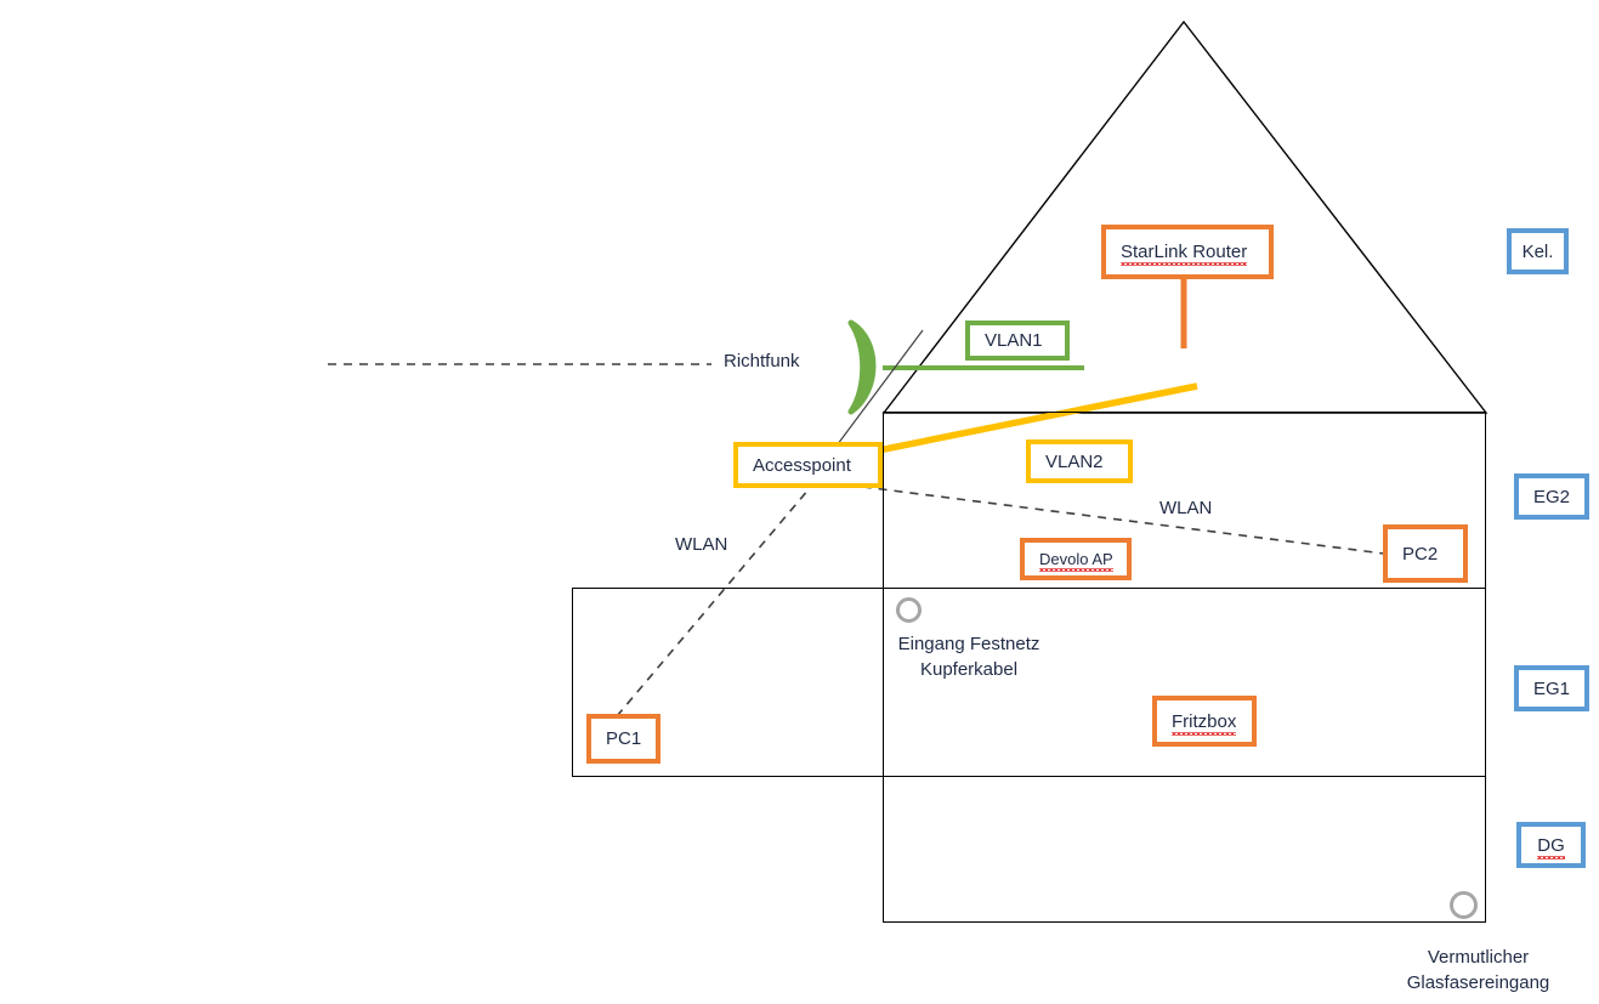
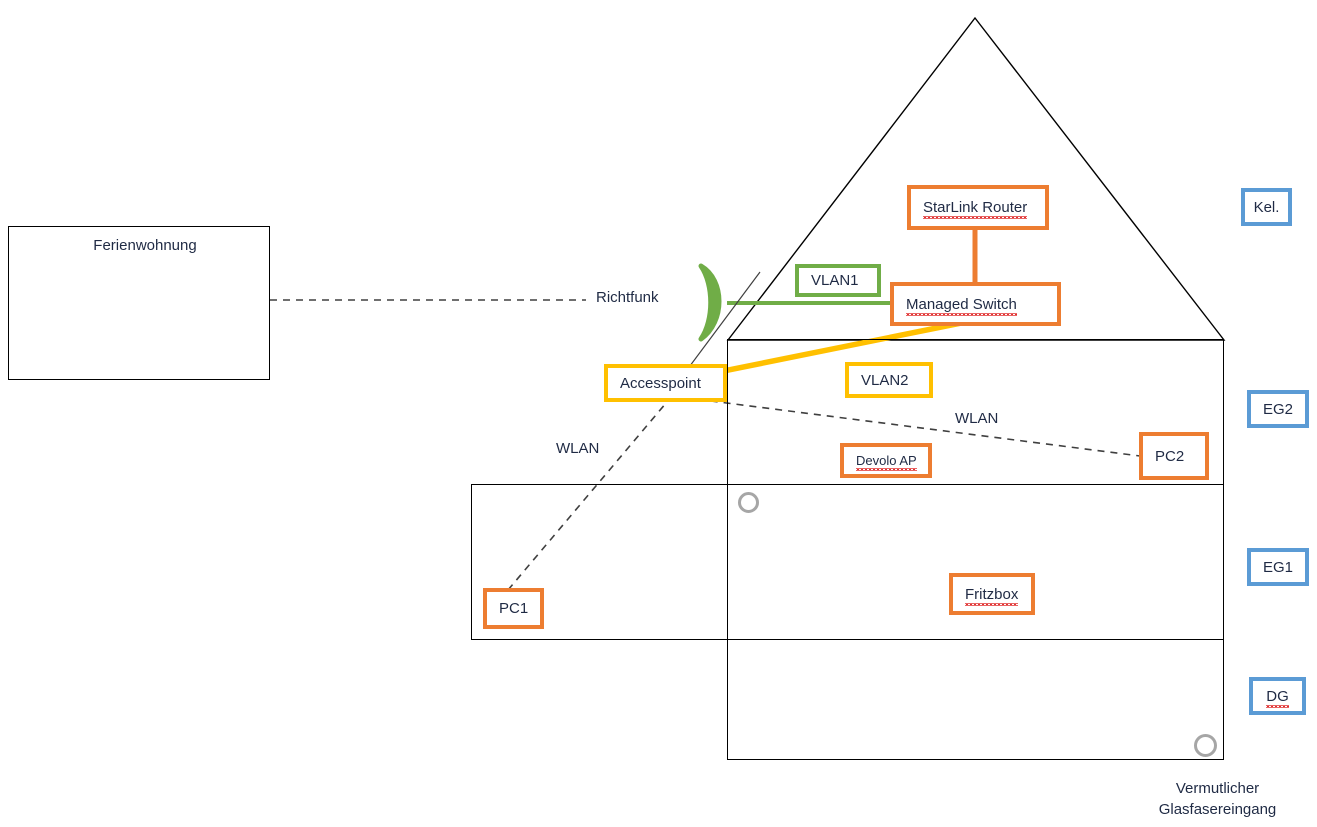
+ Ferienwohnung
  StarLink Router
+ Managed Switch
  VLAN1
  Accesspoint
  VLAN2
  Devolo AP
  PC2
  PC1
  Fritzbox
  Kel.
  EG2
  EG1
  DG
  Richtfunk
  WLAN
  WLAN
- Eingang Festnetz
- Kupferkabel
  Vermutlicher
  Glasfasereingang
